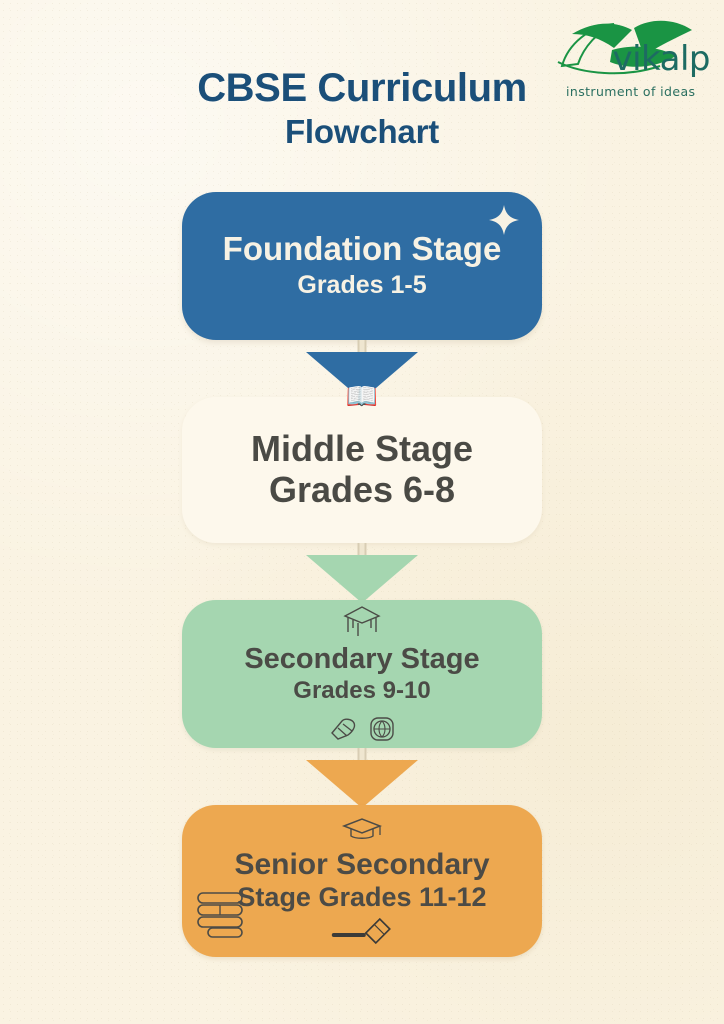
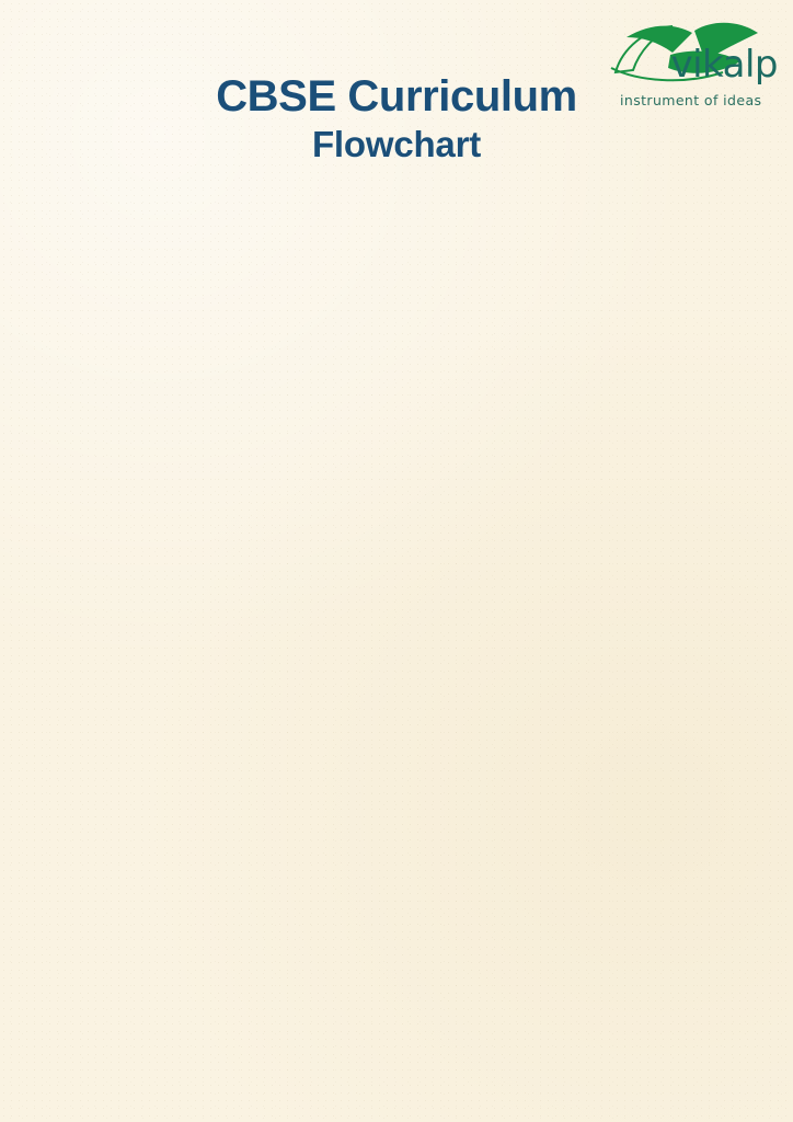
  vikalp
  instrument of ideas
  CBSE Curriculum
  Flowchart
- Foundation Stage
- Grades 1-5
- 📖
- Middle Stage
- Grades 6-8
- Secondary Stage
- Grades 9-10
- Senior Secondary
- Stage Grades 11-12
